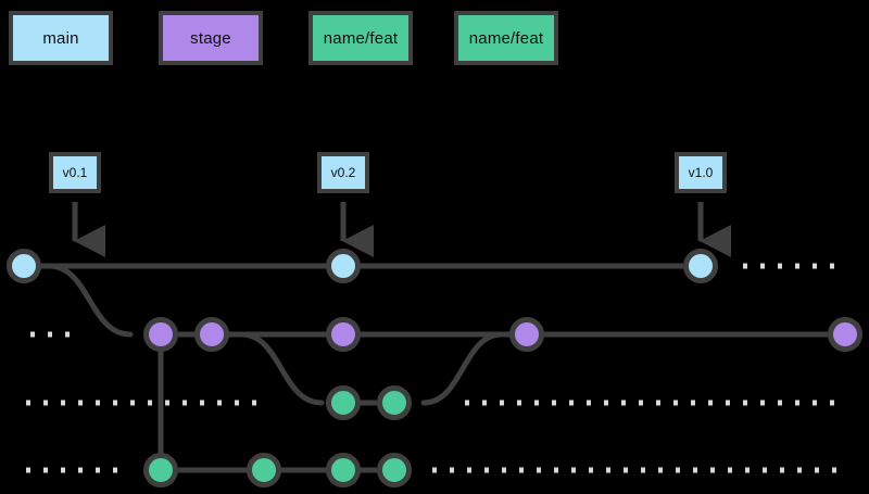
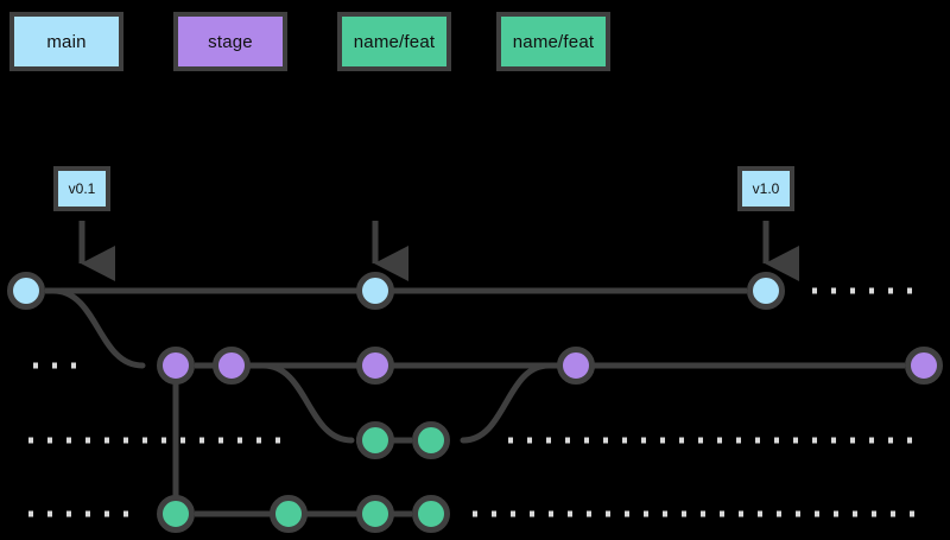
  main
  stage
  name/feat
  name/feat
  v0.1
- v0.2
  v1.0
